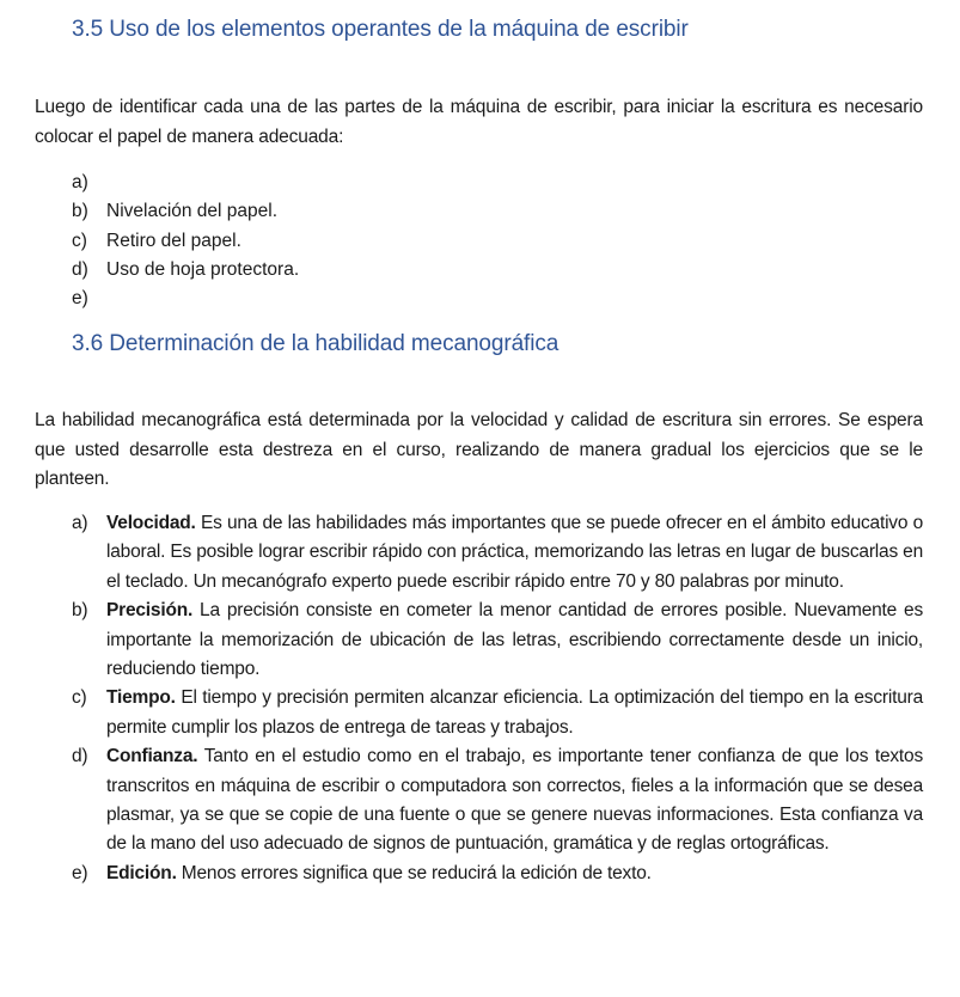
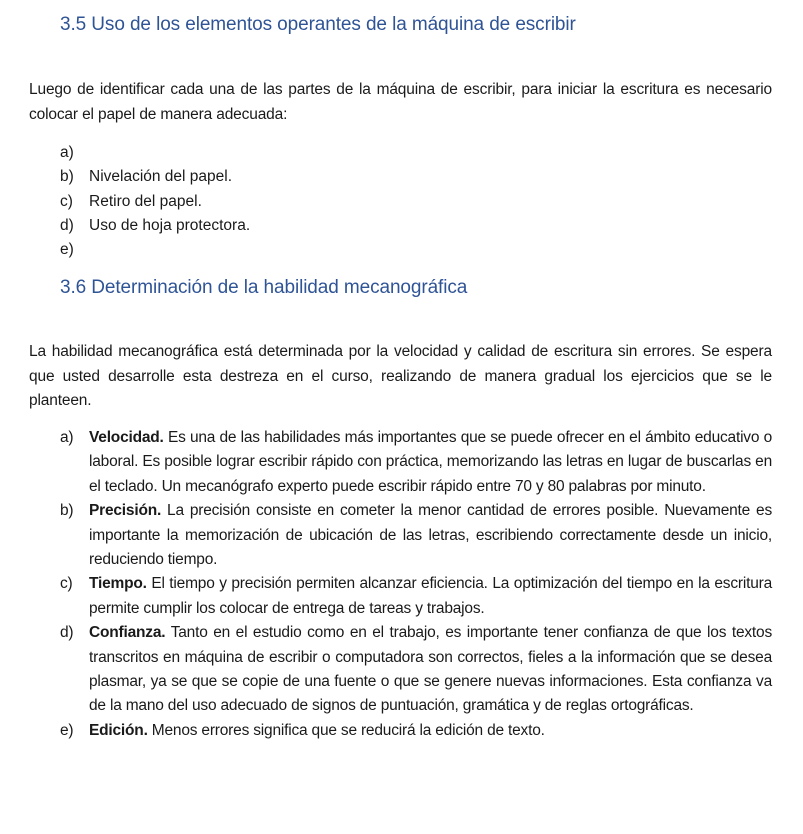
  3.5 Uso de los elementos operantes de la máquina de escribir
  Luego de identificar cada una de las partes de la máquina de escribir, para iniciar la escritura es necesario colocar el papel de manera adecuada:
  a)
  b)
  Nivelación del papel.
  c)
  Retiro del papel.
  d)
  Uso de hoja protectora.
  e)
  3.6 Determinación de la habilidad mecanográfica
  La habilidad mecanográfica está determinada por la velocidad y calidad de escritura sin errores. Se espera que usted desarrolle esta destreza en el curso, realizando de manera gradual los ejercicios que se le planteen.
  a)
  Velocidad. Es una de las habilidades más importantes que se puede ofrecer en el ámbito educativo o laboral. Es posible lograr escribir rápido con práctica, memorizando las letras en lugar de buscarlas en el teclado. Un mecanógrafo experto puede escribir rápido entre 70 y 80 palabras por minuto.
  b)
  Precisión. La precisión consiste en cometer la menor cantidad de errores posible. Nuevamente es importante la memorización de ubicación de las letras, escribiendo correctamente desde un inicio, reduciendo tiempo.
  c)
- Tiempo. El tiempo y precisión permiten alcanzar eficiencia. La optimización del tiempo en la escritura permite cumplir los plazos de entrega de tareas y trabajos.
+ Tiempo. El tiempo y precisión permiten alcanzar eficiencia. La optimización del tiempo en la escritura permite cumplir los colocar de entrega de tareas y trabajos.
  d)
  Confianza. Tanto en el estudio como en el trabajo, es importante tener confianza de que los textos transcritos en máquina de escribir o computadora son correctos, fieles a la información que se desea plasmar, ya se que se copie de una fuente o que se genere nuevas informaciones. Esta confianza va de la mano del uso adecuado de signos de puntuación, gramática y de reglas ortográficas.
  e)
  Edición. Menos errores significa que se reducirá la edición de texto.
